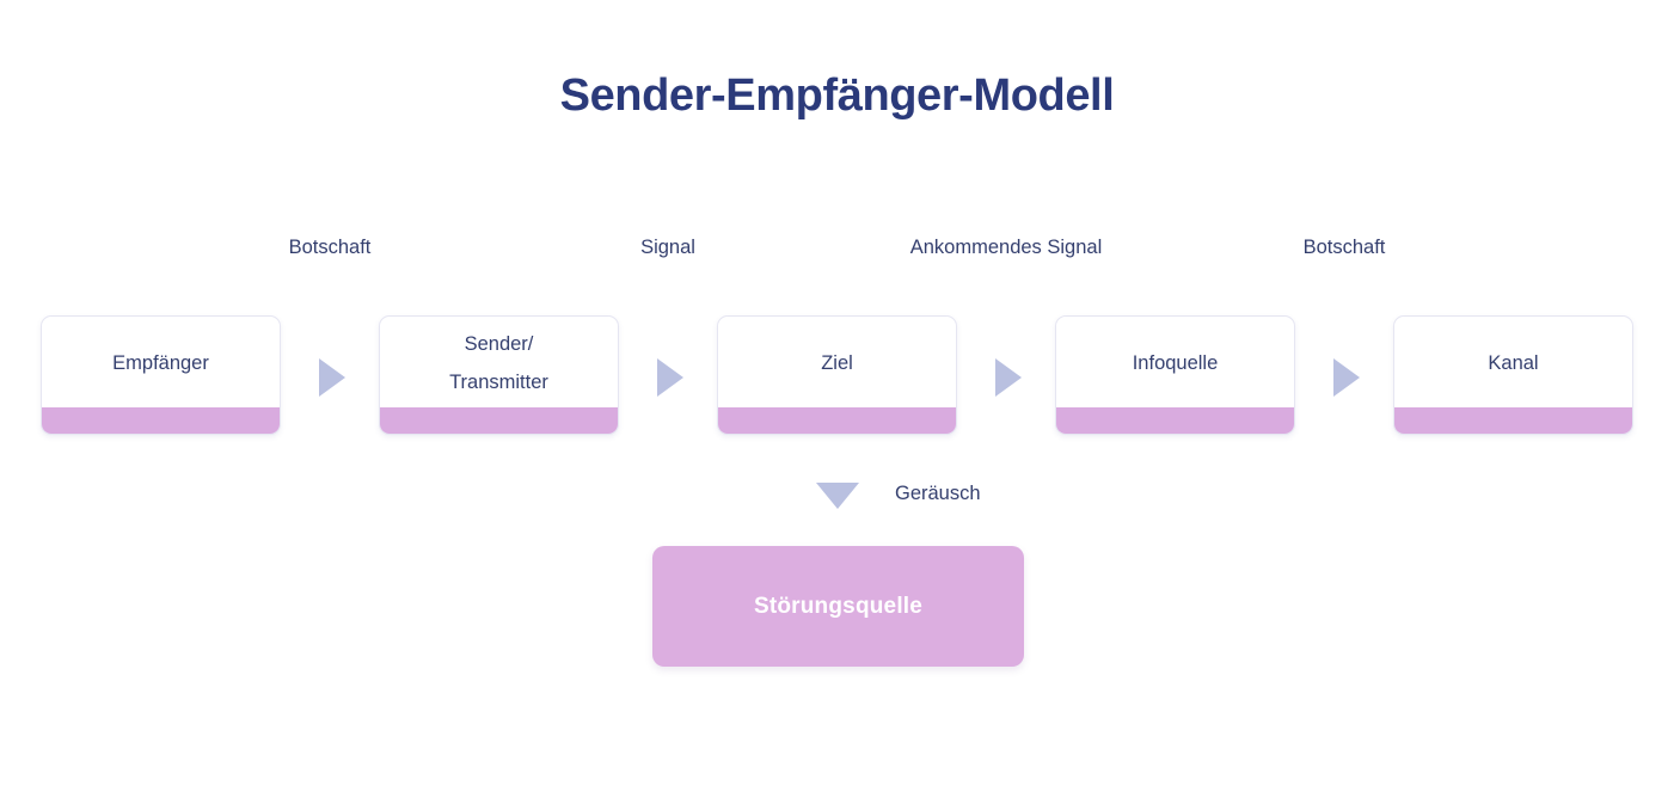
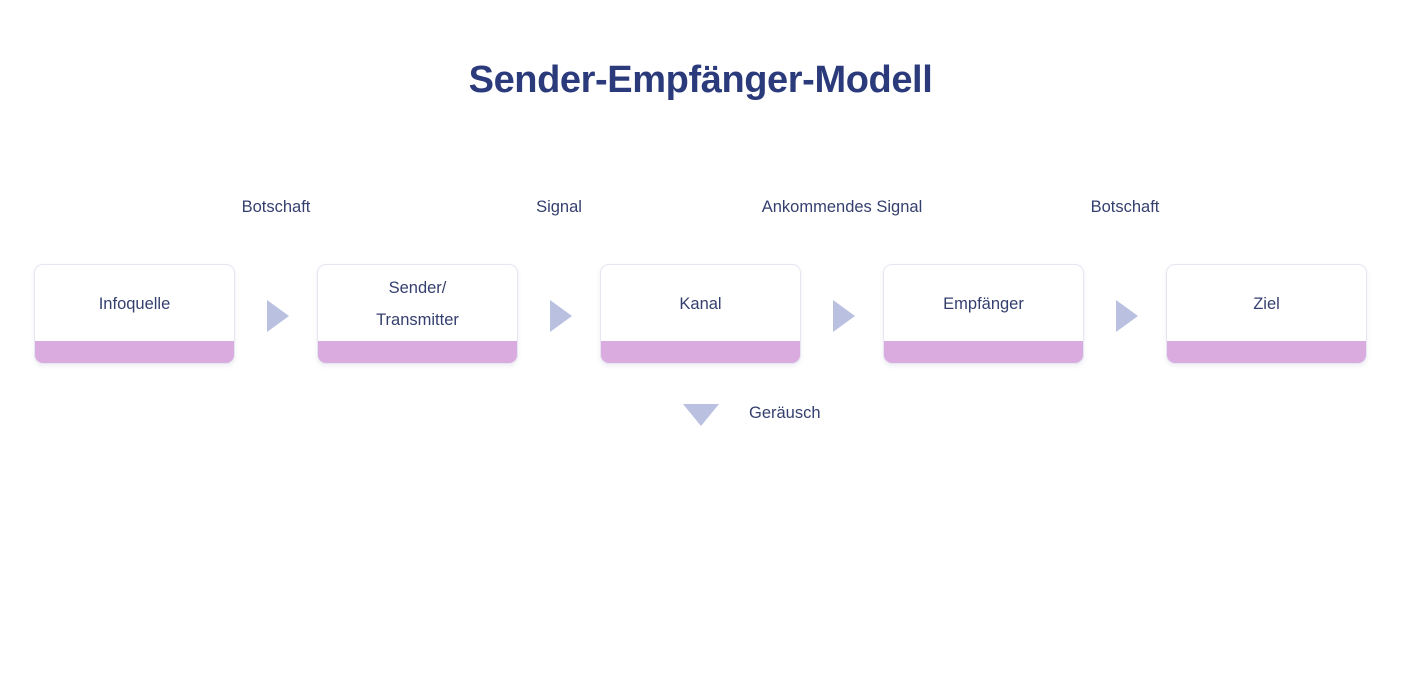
  Sender-Empfänger-Modell
  Botschaft
  Signal
  Ankommendes Signal
  Botschaft
- Empfänger
+ Infoquelle
  Sender/
  Transmitter
- Ziel
+ Kanal
- Infoquelle
+ Empfänger
- Kanal
+ Ziel
  Geräusch
- Störungsquelle
